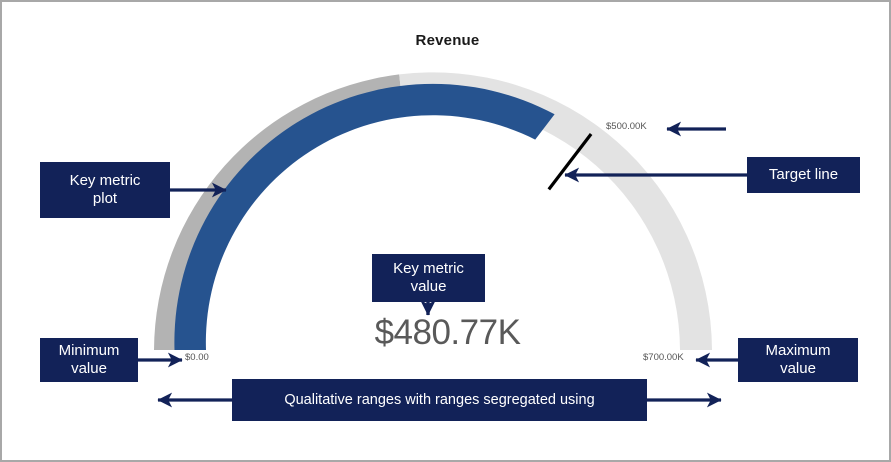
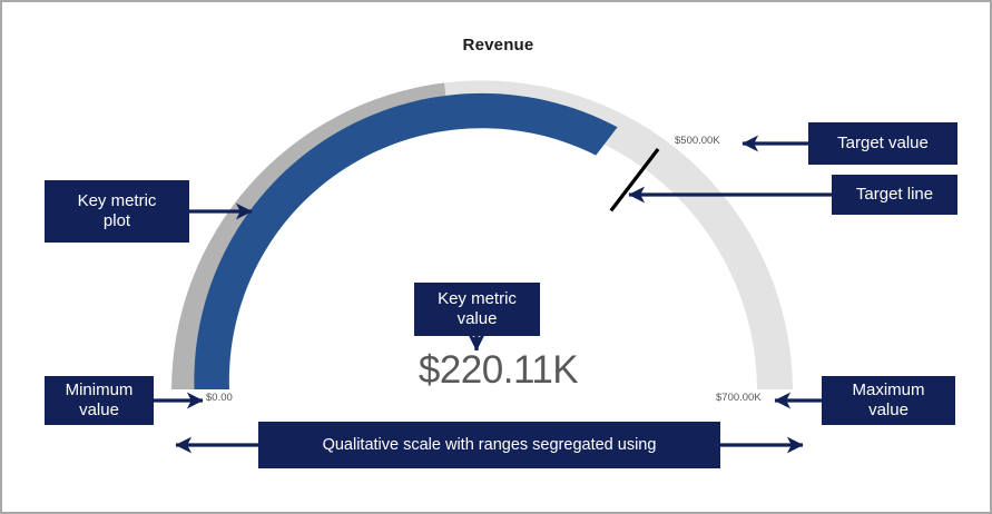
  Revenue
  $0.00
  $700.00K
  $500.00K
- $480.77K
+ $220.11K
  Key metric
  plot
+ Target value
  Target line
  Key metric
  value
  Minimum
  value
  Maximum
  value
- Qualitative ranges with ranges segregated using
+ Qualitative scale with ranges segregated using
